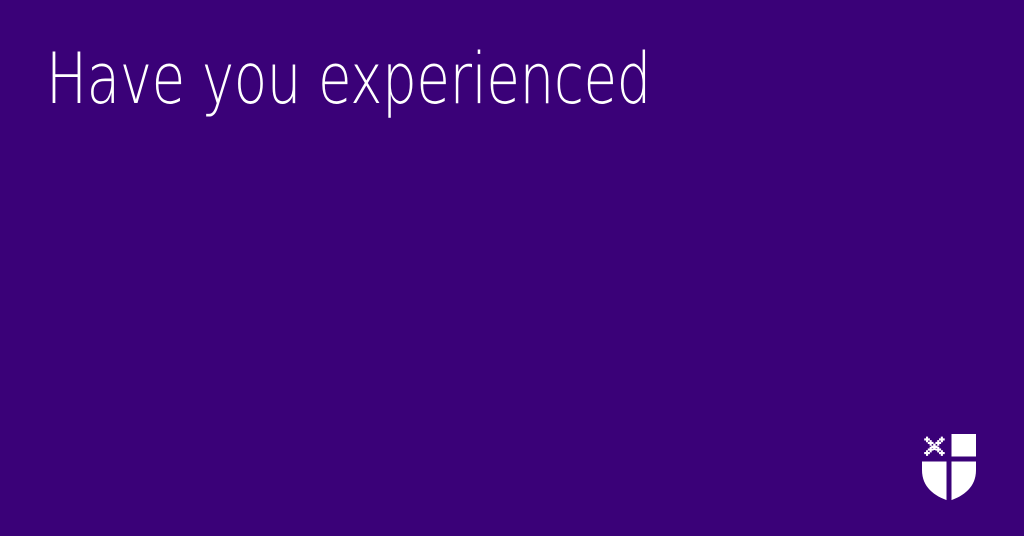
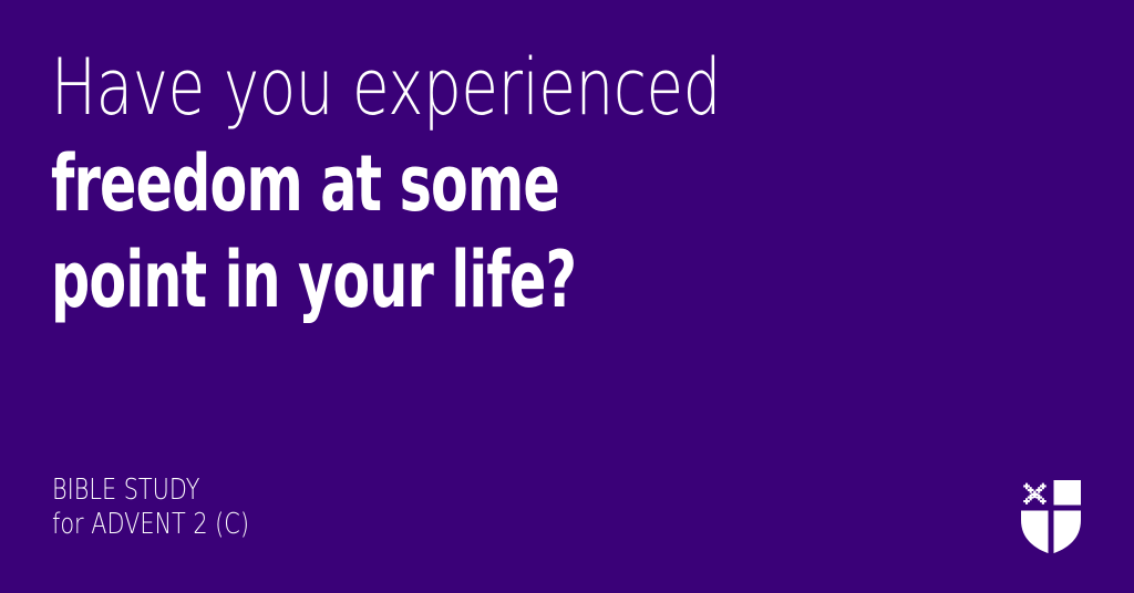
  Have you experienced
+ freedom at some
+ point in your life?
+ BIBLE STUDY
+ for ADVENT 2 (C)
